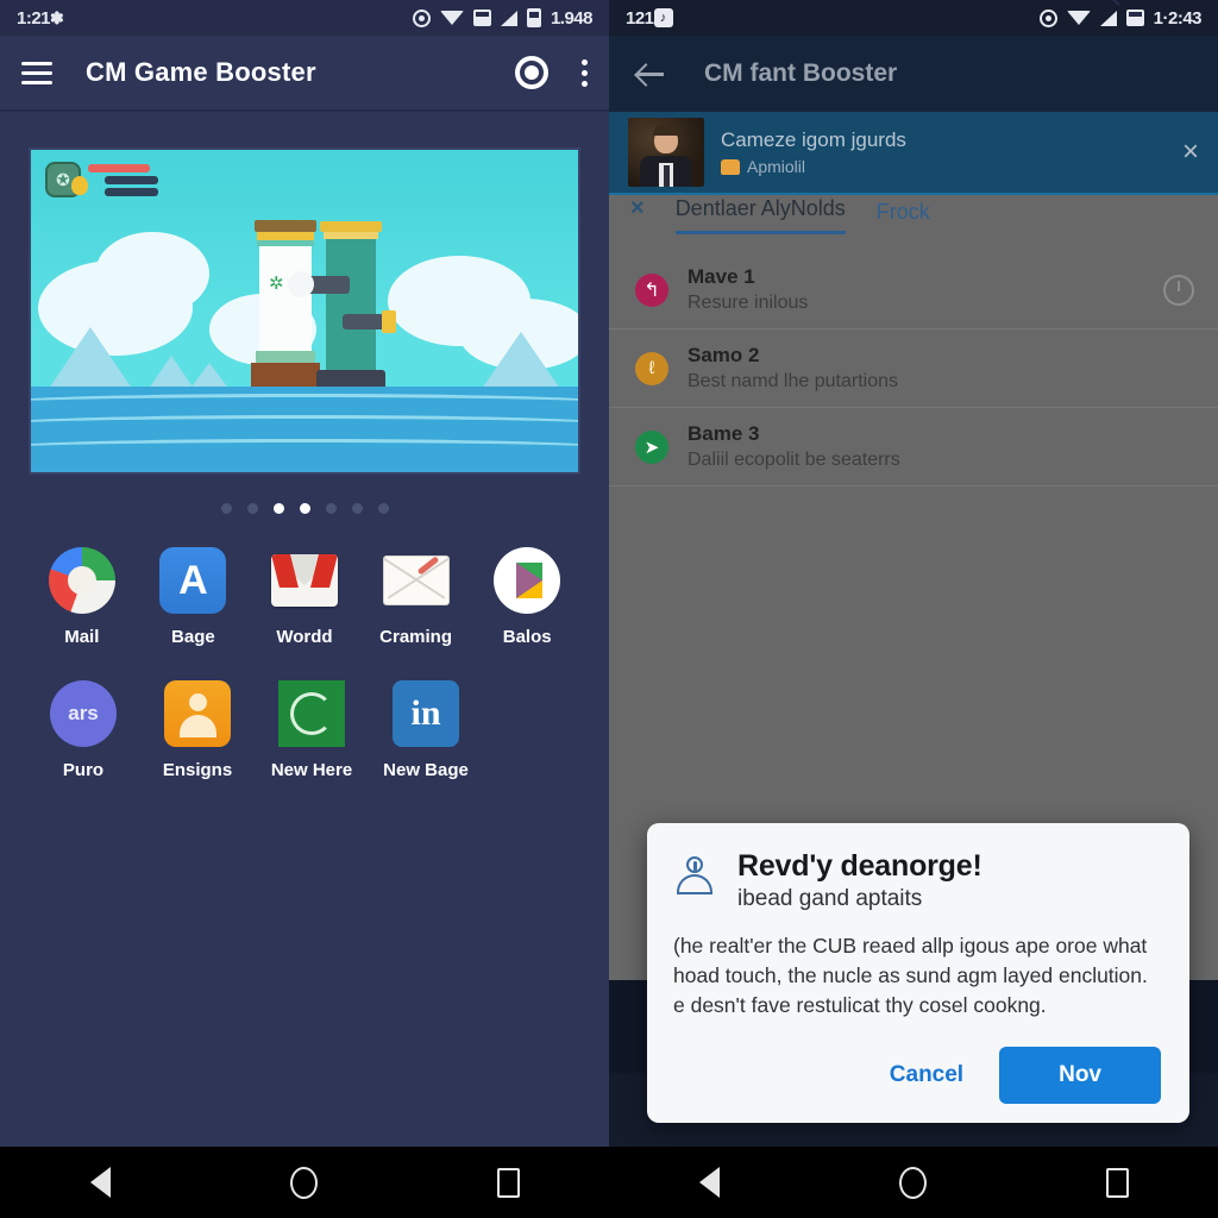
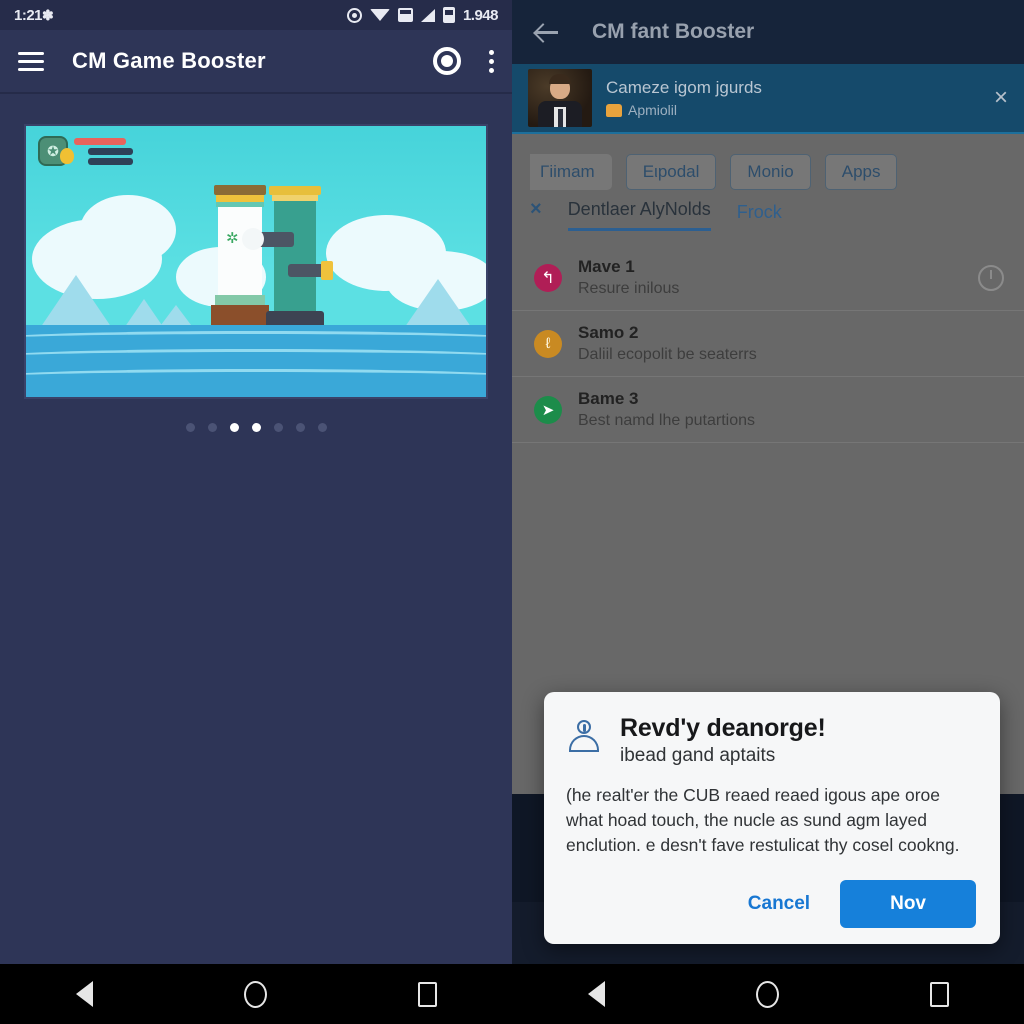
  1:21
  ✽
  1.948
  CM Game Booster
  ✪
- Mail
- A
- Bage
- Wordd
- Craming
- Balos
- ars
- Puro
- Ensigns
- New Here
- in
- New Bage
- 121
- ♪
- 1·2:43
  CM fant Booster
  Cameze igom jgurds
  Apmiolil
  ×
+ Γiimam
+ Eιpodal
+ Monio
+ Apps
  ×
  Dentlaer AlyNolds
  Frock
  ↰
  Mave 1
  Resure inilous
  ℓ
  Samo 2
- Best namd lhe putartions
+ Daliil ecopolit be seaterrs
  ➤
  Bame 3
- Daliil ecopolit be seaterrs
+ Best namd lhe putartions
  Revd'y deanorge!
  ibead gand aptaits
- (he realt'er the CUB reaed allp igous ape oroe what hoad touch, the nucle as sund agm layed enclution. e desn't fave restulicat thy cosel cookng.
+ (he realt'er the CUB reaed reaed igous ape oroe what hoad touch, the nucle as sund agm layed enclution. e desn't fave restulicat thy cosel cookng.
  Cancel
  Nov
